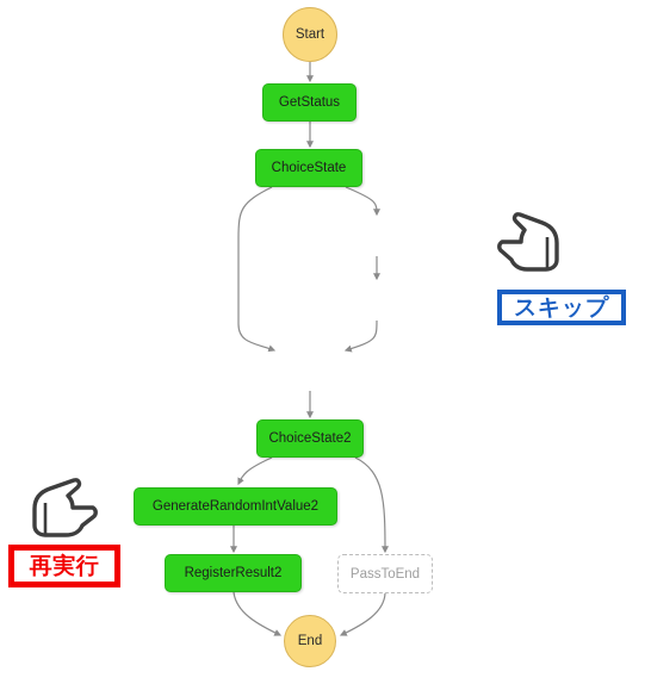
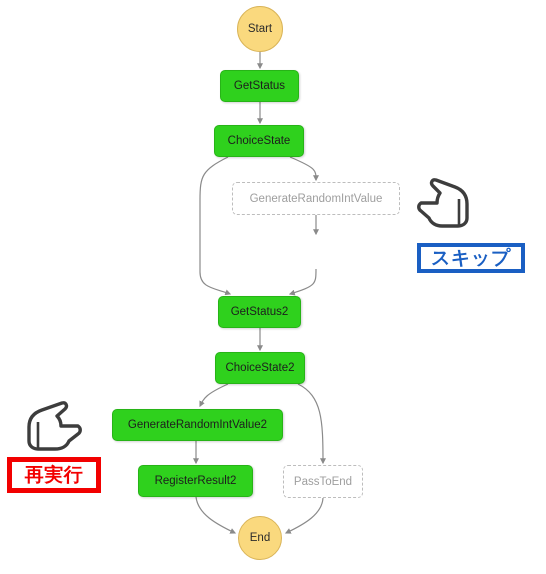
  Start
  GetStatus
  ChoiceState
+ GenerateRandomIntValue
+ GetStatus2
  ChoiceState2
  GenerateRandomIntValue2
  RegisterResult2
  PassToEnd
  End
  スキップ
  再実行
